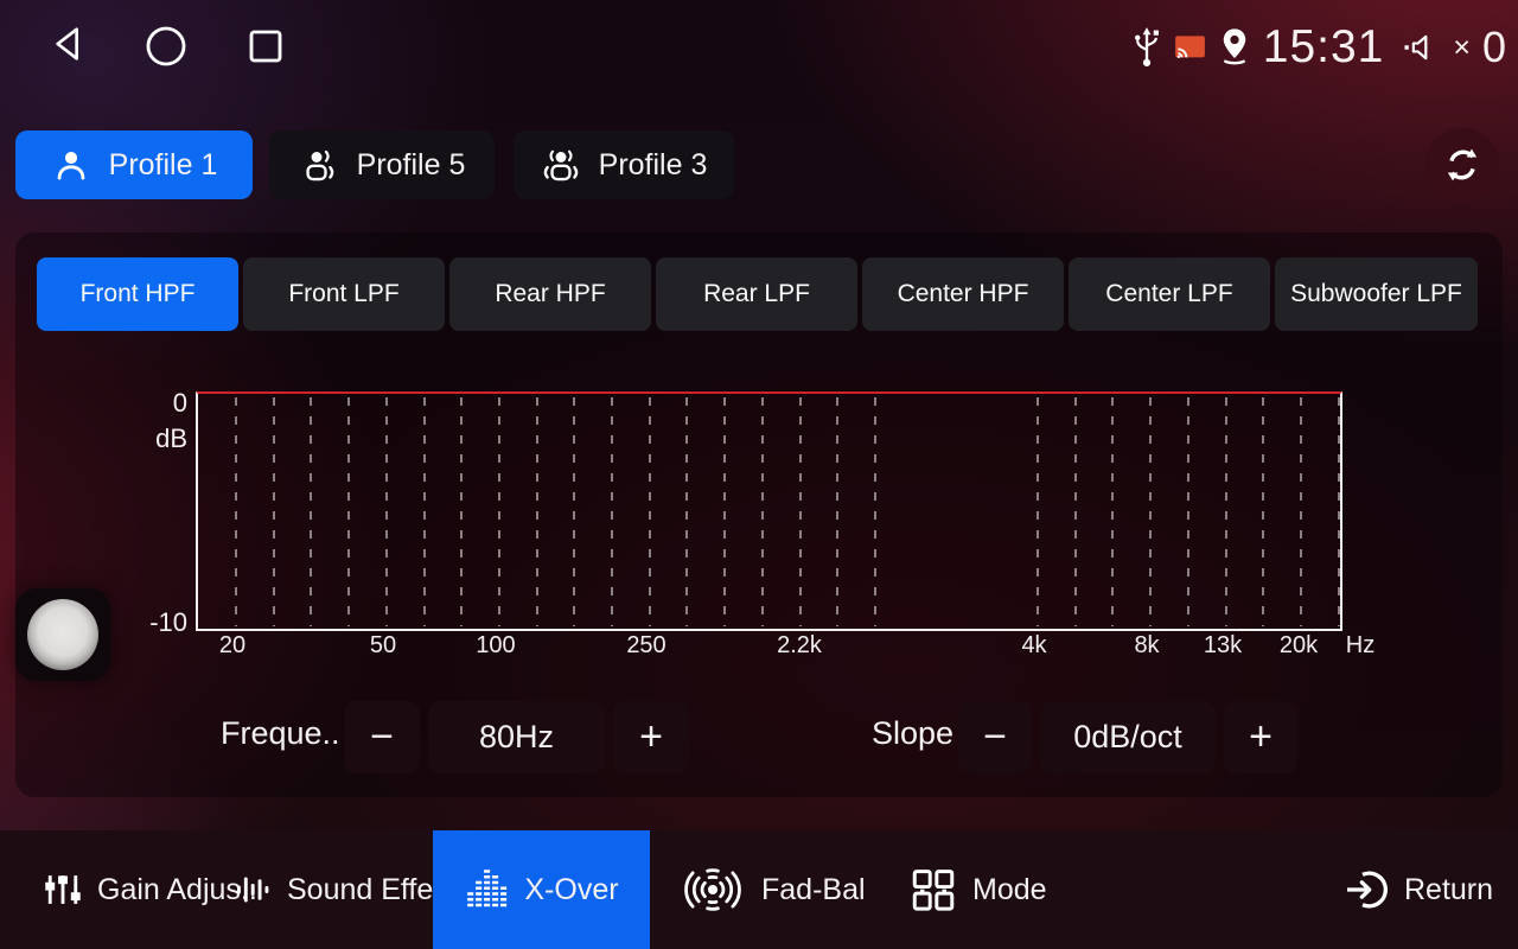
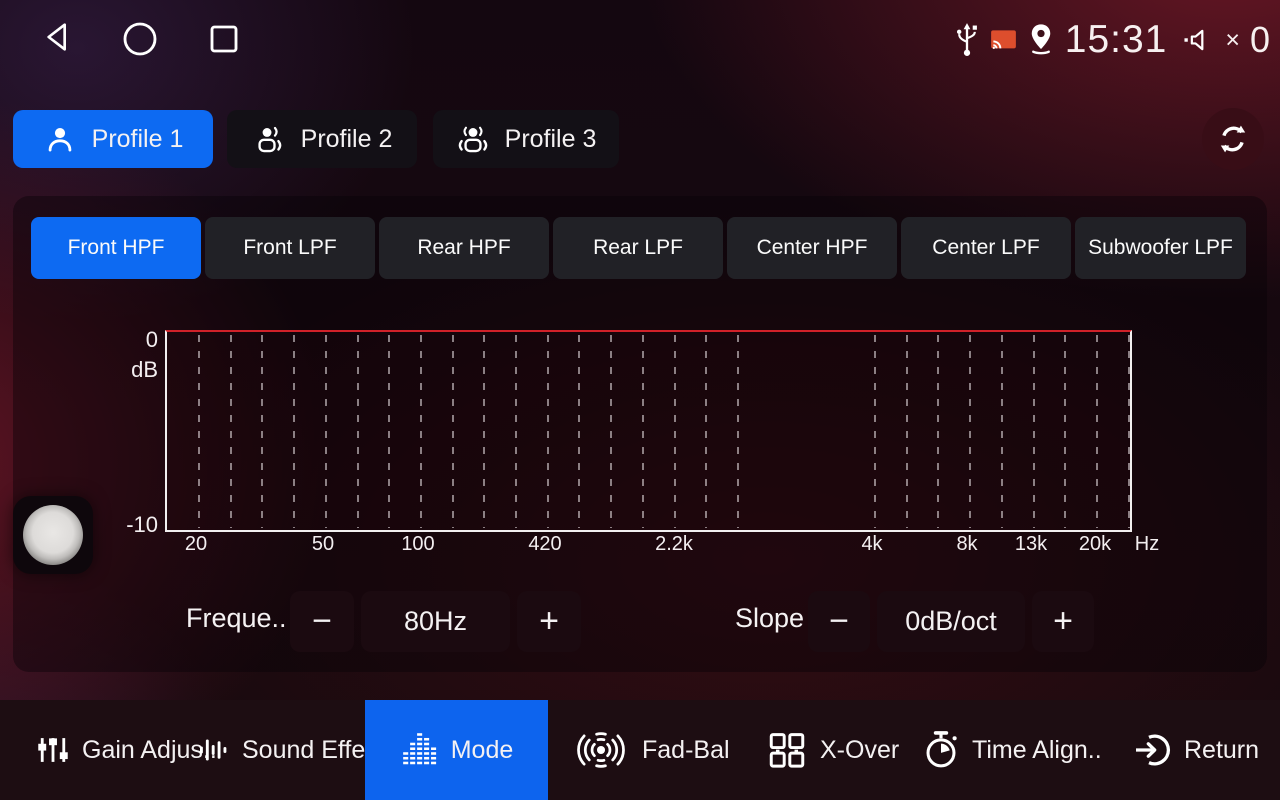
  15:31
  ×
  0
  Profile 1
- Profile 5
+ Profile 2
  Profile 3
  Front HPF
  Front LPF
  Rear HPF
  Rear LPF
  Center HPF
  Center LPF
  Subwoofer LPF
  0
  dB
  -10
  20
  50
  100
- 250
+ 420
  2.2k
  4k
  8k
  13k
  20k
  Hz
  Freque..
  −
  80Hz
  +
  Slope
  −
  0dB/oct
  +
  Gain Adjus
  Sound Effe
- X-Over
+ Mode
  Fad-Bal
- Mode
+ X-Over
+ Time Align..
  Return
